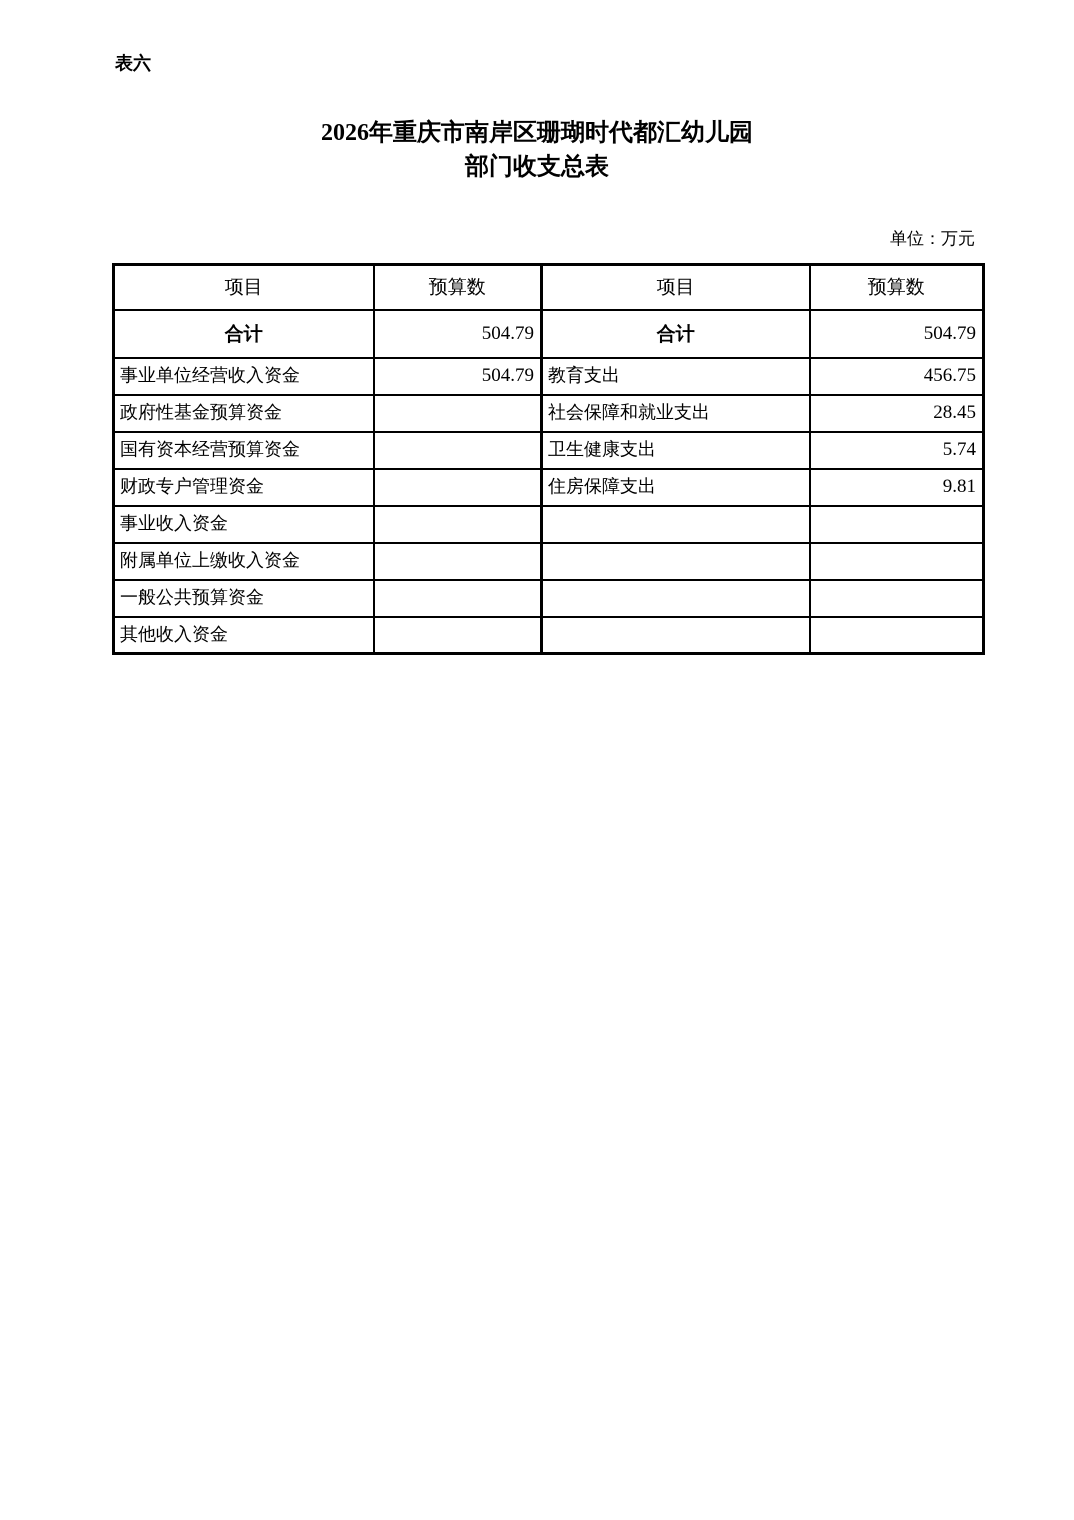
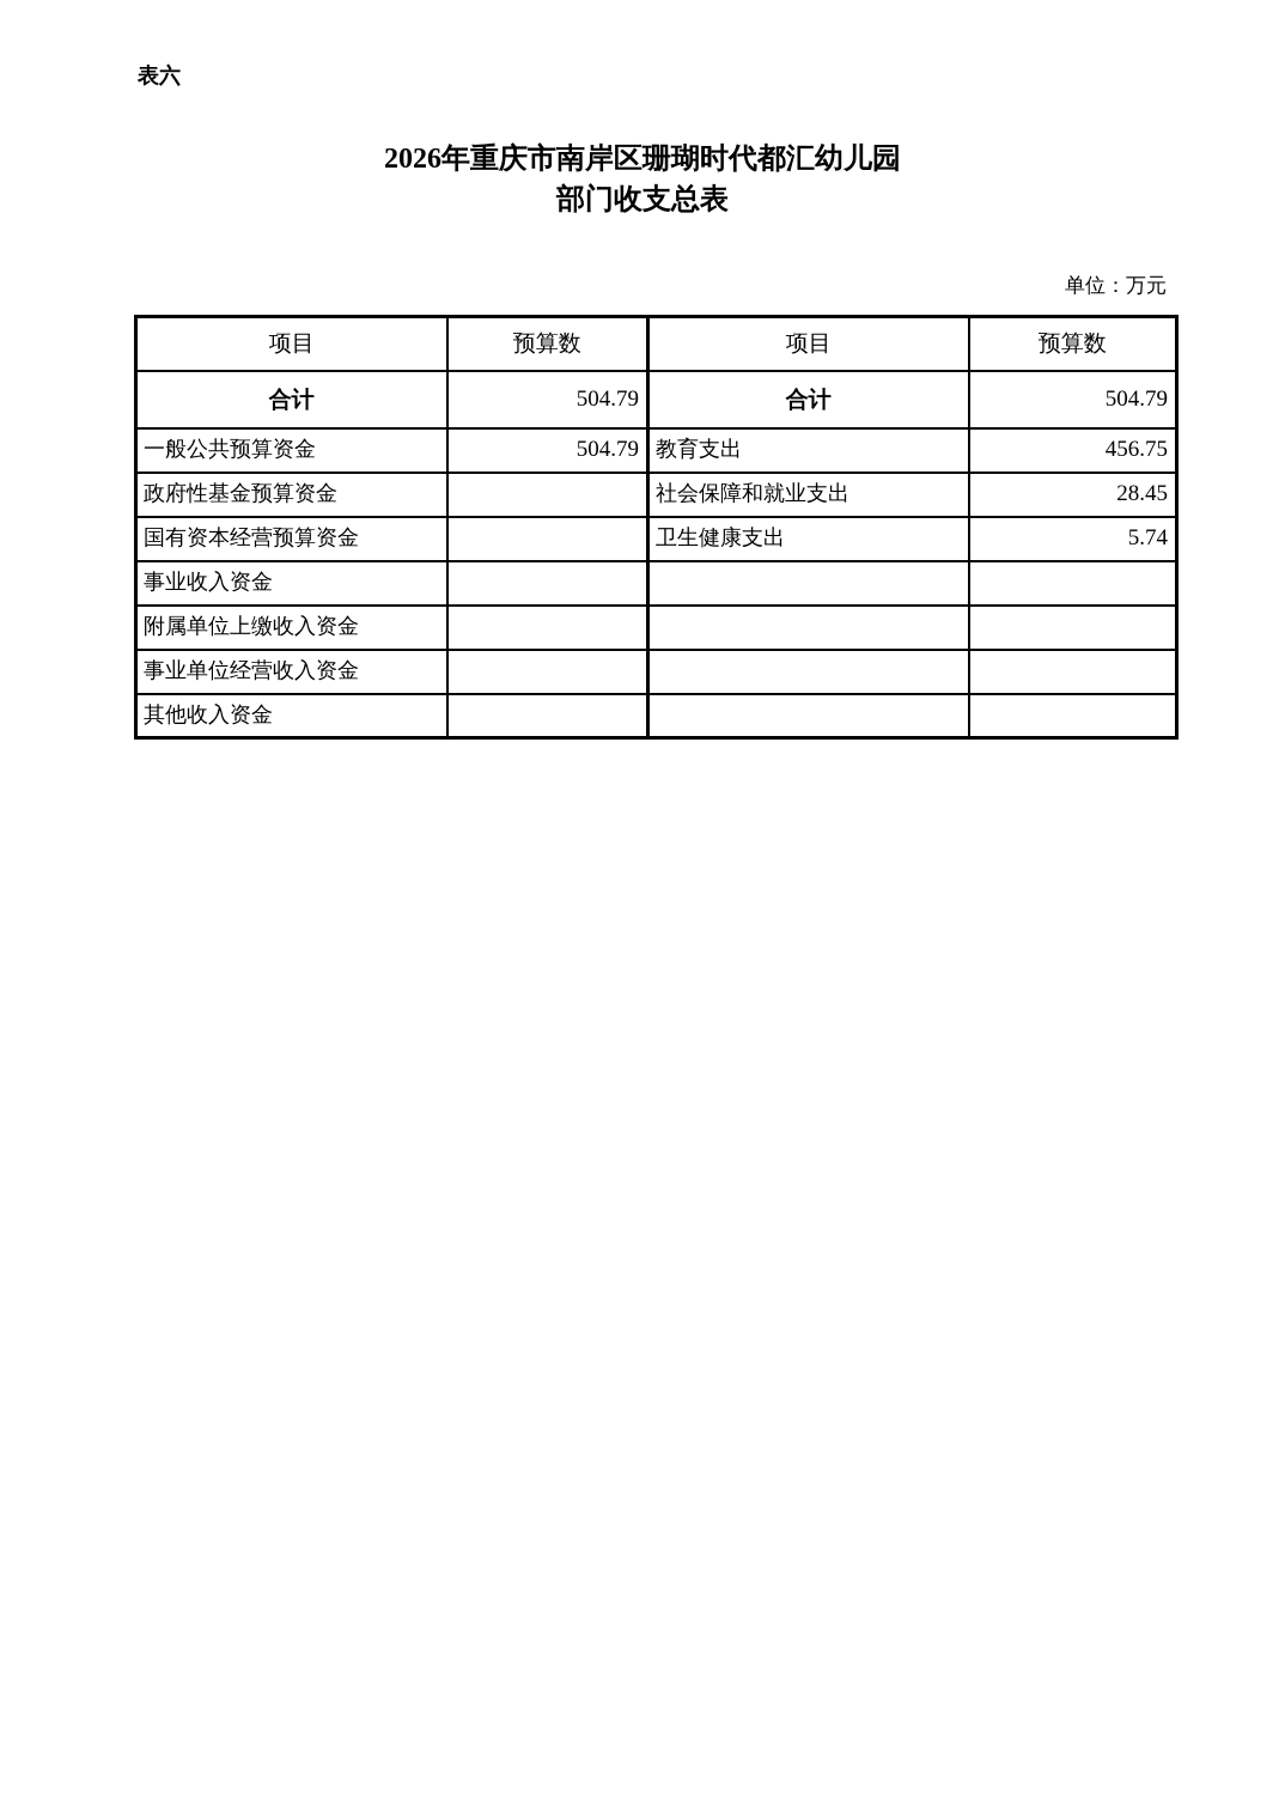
  表六
  2026年重庆市南岸区珊瑚时代都汇幼儿园
  部门收支总表
  单位：万元
  项目	预算数	项目	预算数
  合计	504.79	合计	504.79
- 事业单位经营收入资金	504.79	教育支出	456.75
+ 一般公共预算资金	504.79	教育支出	456.75
  政府性基金预算资金		社会保障和就业支出	28.45
  国有资本经营预算资金		卫生健康支出	5.74
- 财政专户管理资金		住房保障支出	9.81
  事业收入资金
  附属单位上缴收入资金
- 一般公共预算资金
+ 事业单位经营收入资金
  其他收入资金
